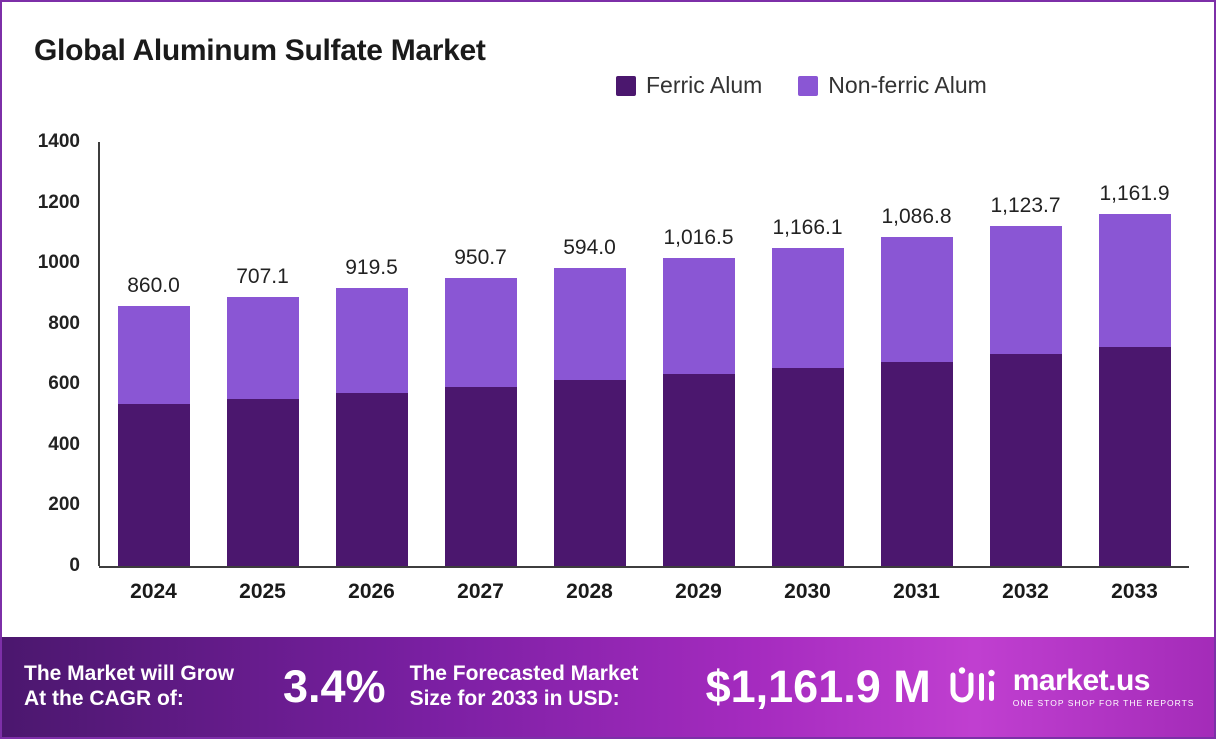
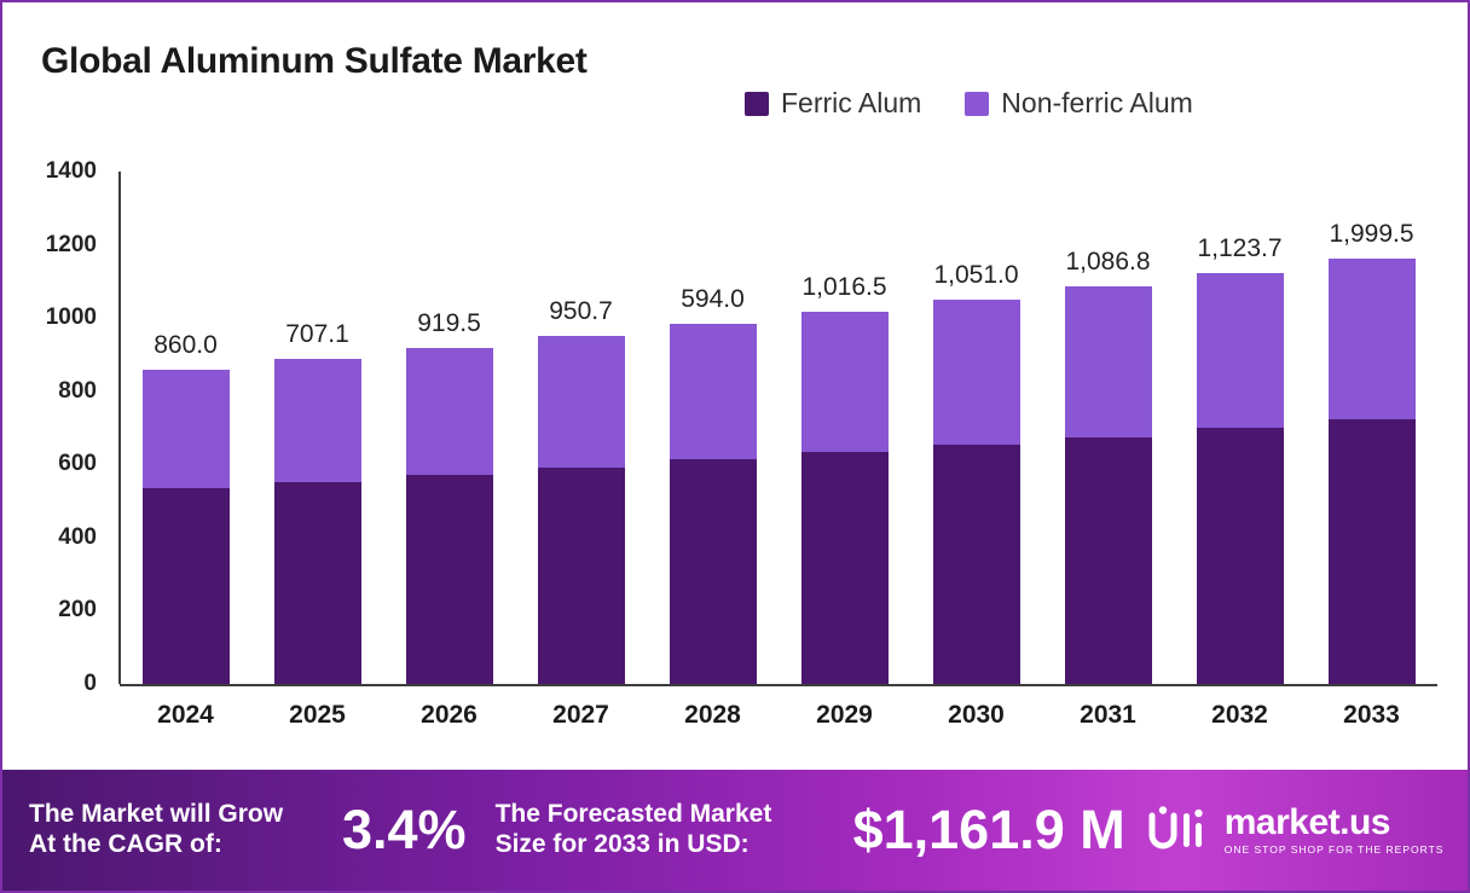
  Global Aluminum Sulfate Market
  Ferric Alum
  Non-ferric Alum
  0
  200
  400
  600
  800
  1000
  1200
  1400
  860.0
  707.1
  919.5
  950.7
  594.0
  1,016.5
- 1,166.1
+ 1,051.0
  1,086.8
  1,123.7
- 1,161.9
+ 1,999.5
  2024
  2025
  2026
  2027
  2028
  2029
  2030
  2031
  2032
  2033
  The Market will Grow
  At the CAGR of:
  3.4%
  The Forecasted Market
  Size for 2033 in USD:
  $1,161.9 M
  market.us
  ONE STOP SHOP FOR THE REPORTS
